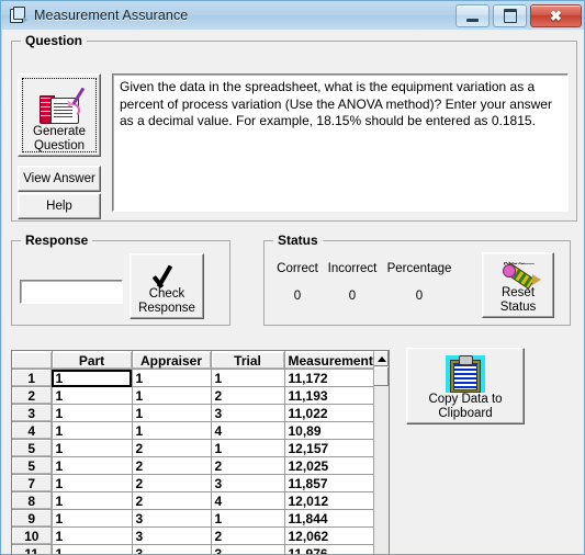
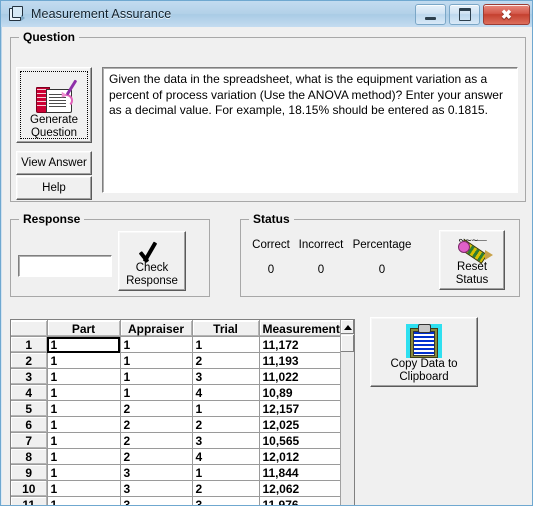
  Measurement Assurance
  ✖
  Question
  Generate
  Question
  View Answer
  Help
  Given the data in the spreadsheet, what is the equipment variation as a percent of process variation (Use the ANOVA method)? Enter your answer as a decimal value. For example, 18.15% should be entered as 0.1815.
  Response
  Check
  Response
  Status
  Correct
  0
  Incorrect
  0
  Percentage
  0
  ∾∼∼—
  Reset Status
  Copy Data to
  Clipboard
  	Part	Appraiser	Trial	Measurement
  1	1	1	1	11,172
  2	1	1	2	11,193
  3	1	1	3	11,022
  4	1	1	4	10,89
  5	1	2	1	12,157
- 5	1	2	2	12,025
+ 6	1	2	2	12,025
- 7	1	2	3	11,857
+ 7	1	2	3	10,565
  8	1	2	4	12,012
  9	1	3	1	11,844
  10	1	3	2	12,062
  11	1	3	3	11,976
